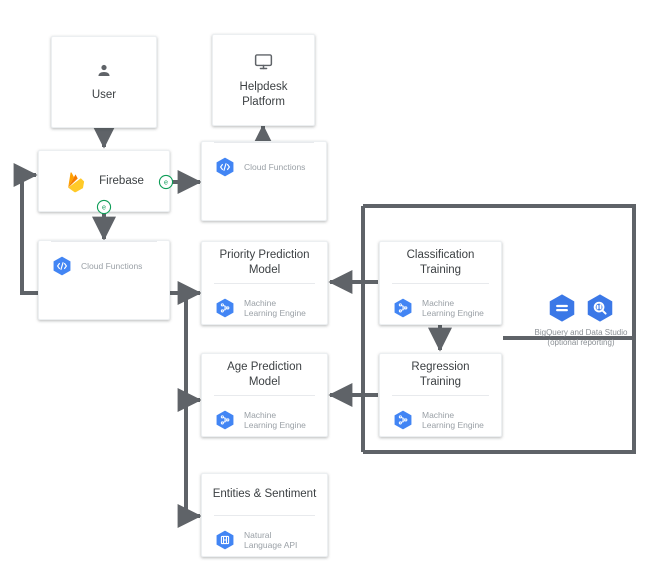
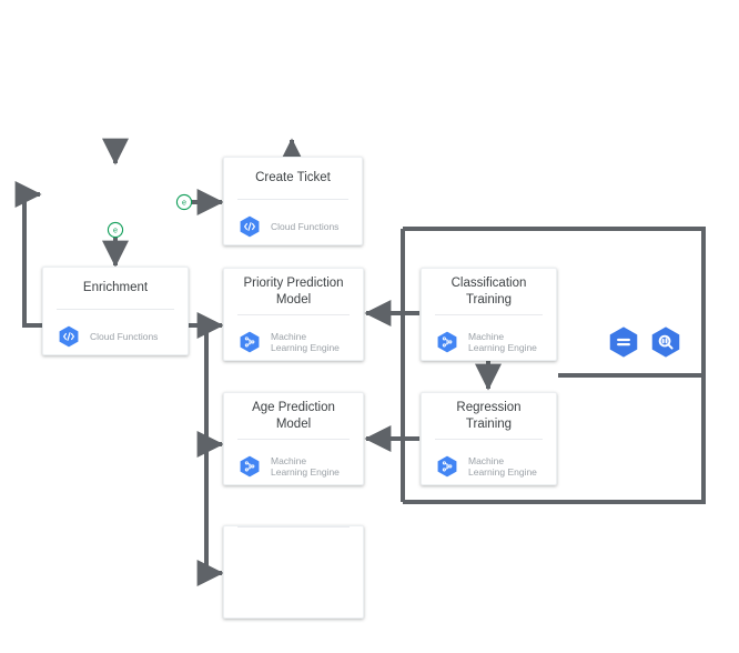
- User
- Helpdesk
- Platform
- Firebase
  e
  e
+ Create Ticket
  Cloud Functions
+ Enrichment
  Cloud Functions
  Priority Prediction
  Model
  Machine
  Learning Engine
  Age Prediction
  Model
  Machine
  Learning Engine
  Classification
  Training
  Machine
  Learning Engine
  Regression
  Training
  Machine
  Learning Engine
- Entities & Sentiment
- Natural
- Language API
- BigQuery and Data Studio
- (optional reporting)
